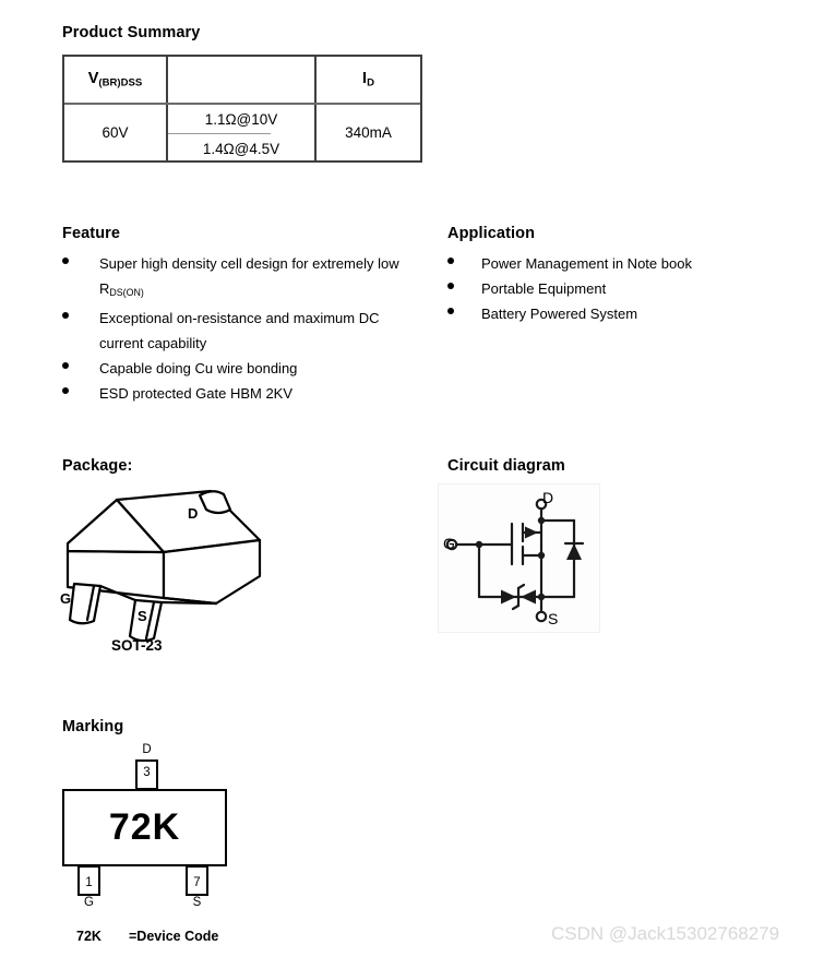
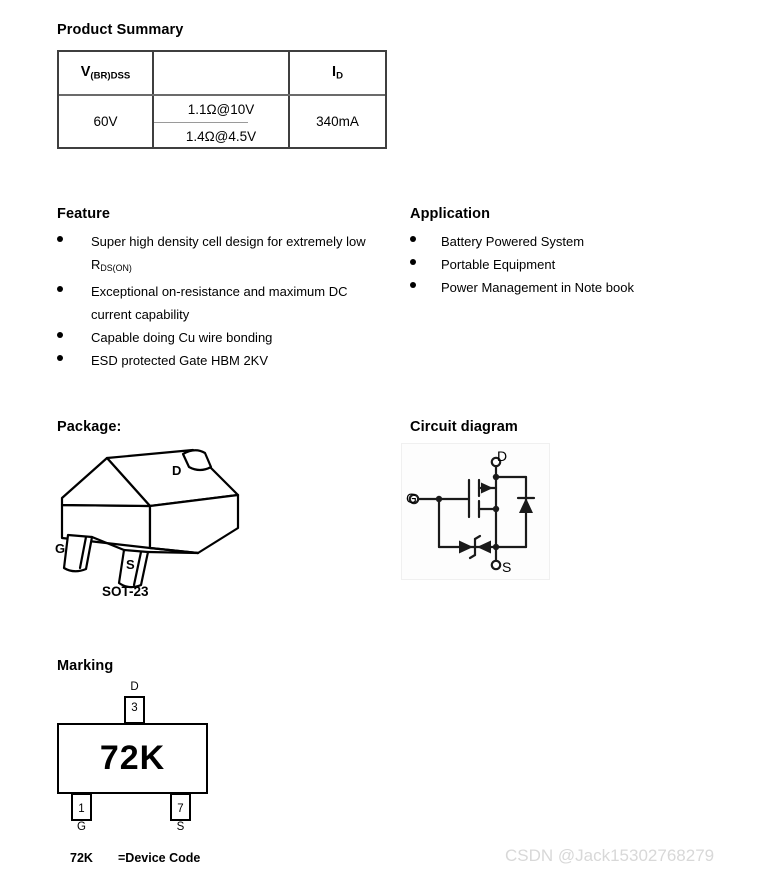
  Product Summary
  V(BR)DSS
  ID
  60V
  1.1Ω@10V
  1.4Ω@4.5V
  340mA
  Feature
  Super high density cell design for extremely low
  RDS(ON)
  Exceptional on-resistance and maximum DC
  current capability
  Capable doing Cu wire bonding
  ESD protected Gate HBM 2KV
  Application
- Power Management in Note book
+ Battery Powered System
  Portable Equipment
- Battery Powered System
+ Power Management in Note book
  Package:
  D
  G
  S
  SOT-23
  Circuit diagram
  D
  G
  S
  Marking
  3
  D
  72K
  1
  G
  7
  S
  72K
  =Device Code
  CSDN @Jack15302768279
